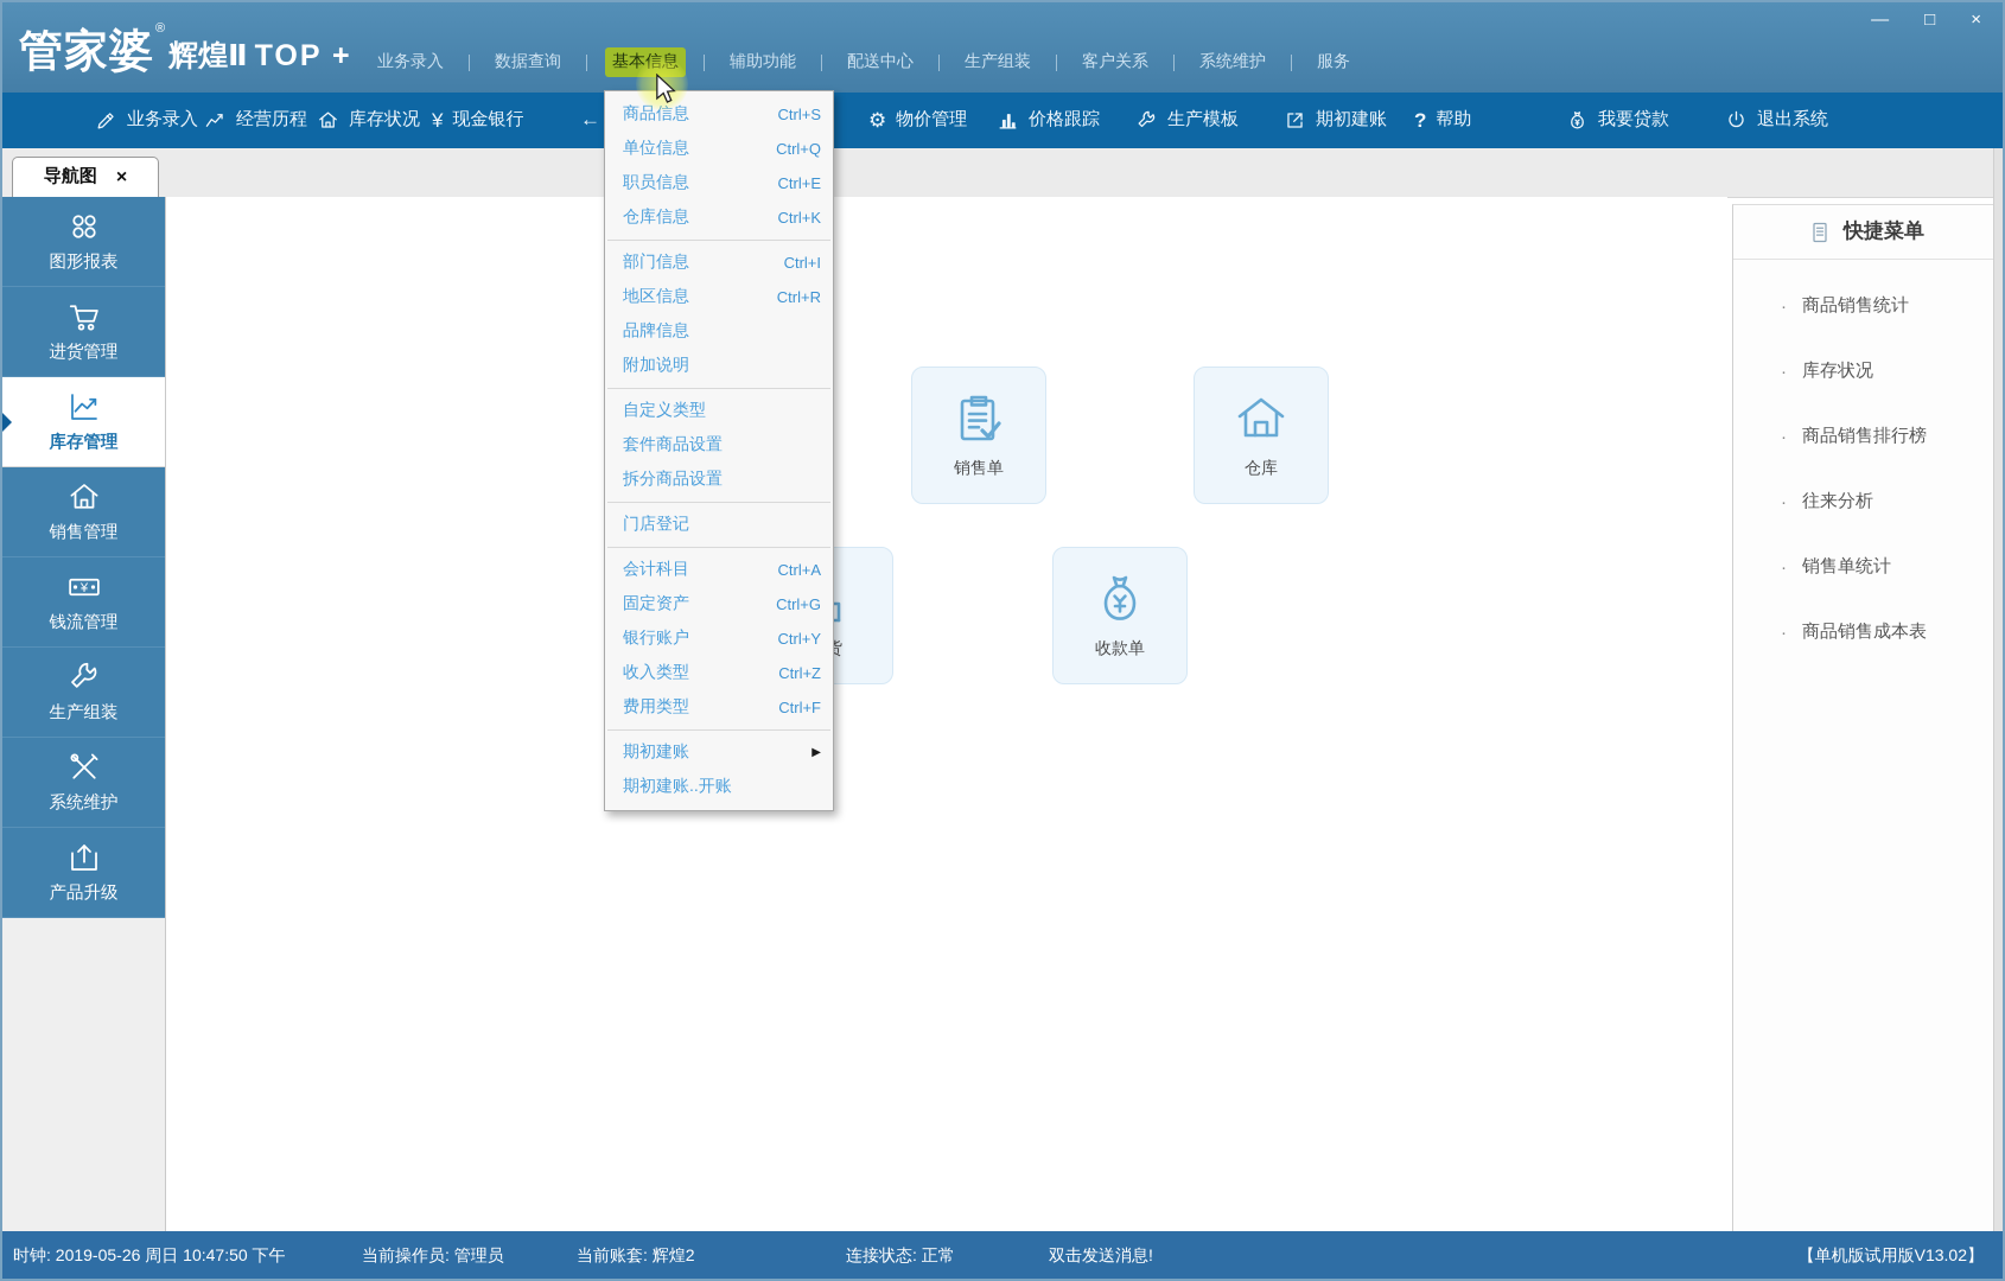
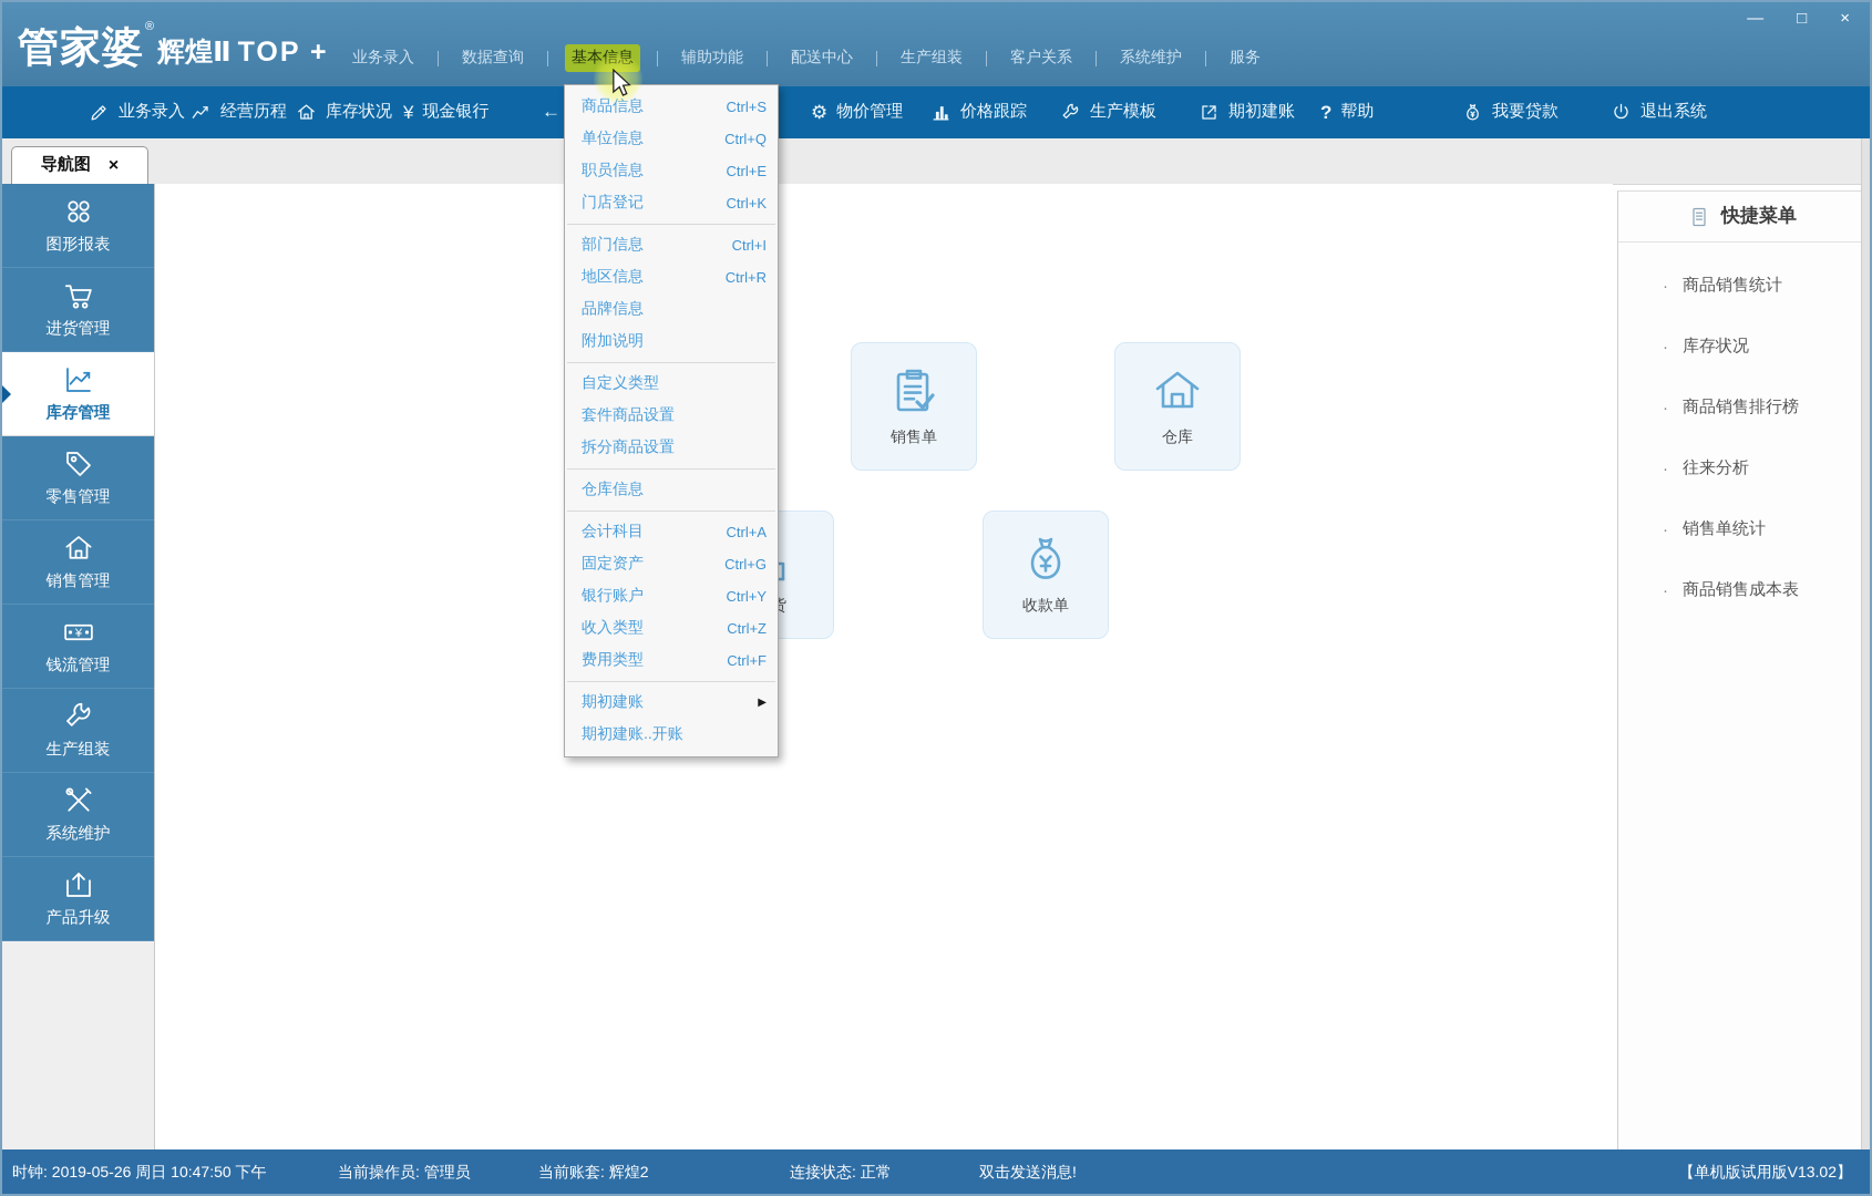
  管家婆
  ®
  辉煌Ⅱ
  TOP +
  业务录入
  数据查询
  辅助功能
  配送中心
  生产组装
  客户关系
  系统维护
  服务
  —
  □
  ×
  业务录入
  经营历程
  库存状况
  ¥
  现金银行
  ←
  ⚙
  物价管理
  价格跟踪
  生产模板
  期初建账
  ?
  帮助
  我要贷款
  退出系统
  导航图
  ×
  图形报表
  进货管理
  库存管理
+ 零售管理
  销售管理
  ¥
  钱流管理
  生产组装
  系统维护
  产品升级
  销售单
  仓库
  收款单
  商品信息
  Ctrl+S
  单位信息
  Ctrl+Q
  职员信息
  Ctrl+E
- 仓库信息
+ 门店登记
  Ctrl+K
  部门信息
  Ctrl+I
  地区信息
  Ctrl+R
  品牌信息
  附加说明
  自定义类型
  套件商品设置
  拆分商品设置
- 门店登记
+ 仓库信息
  会计科目
  Ctrl+A
  固定资产
  Ctrl+G
  银行账户
  Ctrl+Y
  收入类型
  Ctrl+Z
  费用类型
  Ctrl+F
  期初建账
  ▶
  期初建账..开账
  快捷菜单
  ·
  商品销售统计
  ·
  库存状况
  ·
  商品销售排行榜
  ·
  往来分析
  ·
  销售单统计
  ·
  商品销售成本表
  时钟: 2019-05-26 周日 10:47:50 下午
  当前操作员: 管理员
  当前账套: 辉煌2
  连接状态: 正常
  双击发送消息!
  【单机版试用版V13.02】
